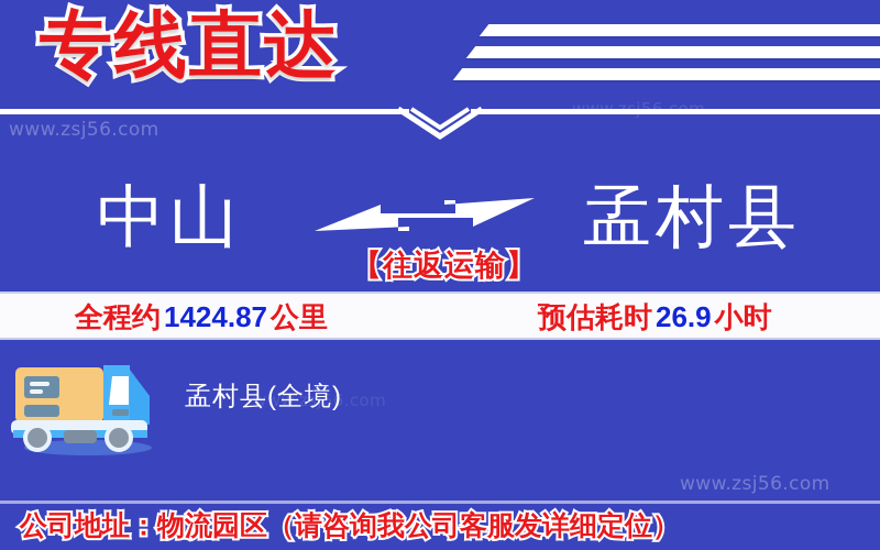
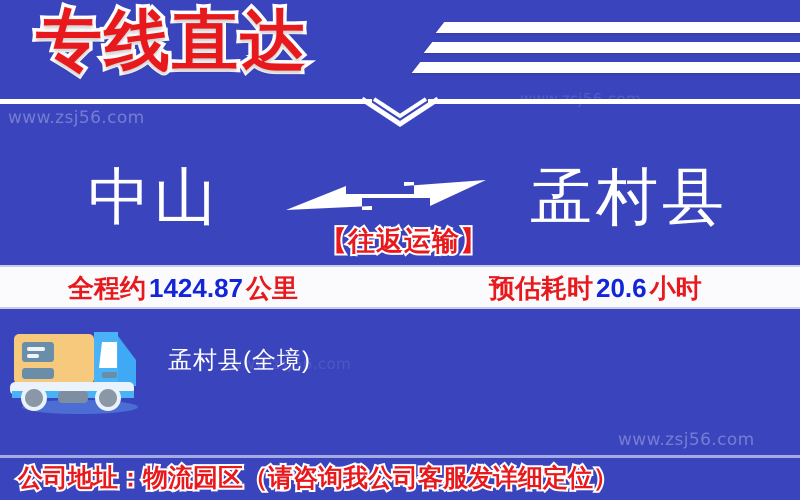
  专线直达
  www.zsj56.com
  www.zsj56.com
  www.zsj56.com
  www.zsj56.com
  中山
  孟村县
  【往返运输】
  全程约1424.87公里
- 预估耗时26.9小时
+ 预估耗时20.6小时
  孟村县(全境)
  公司地址：物流园区（请咨询我公司客服发详细定位）
